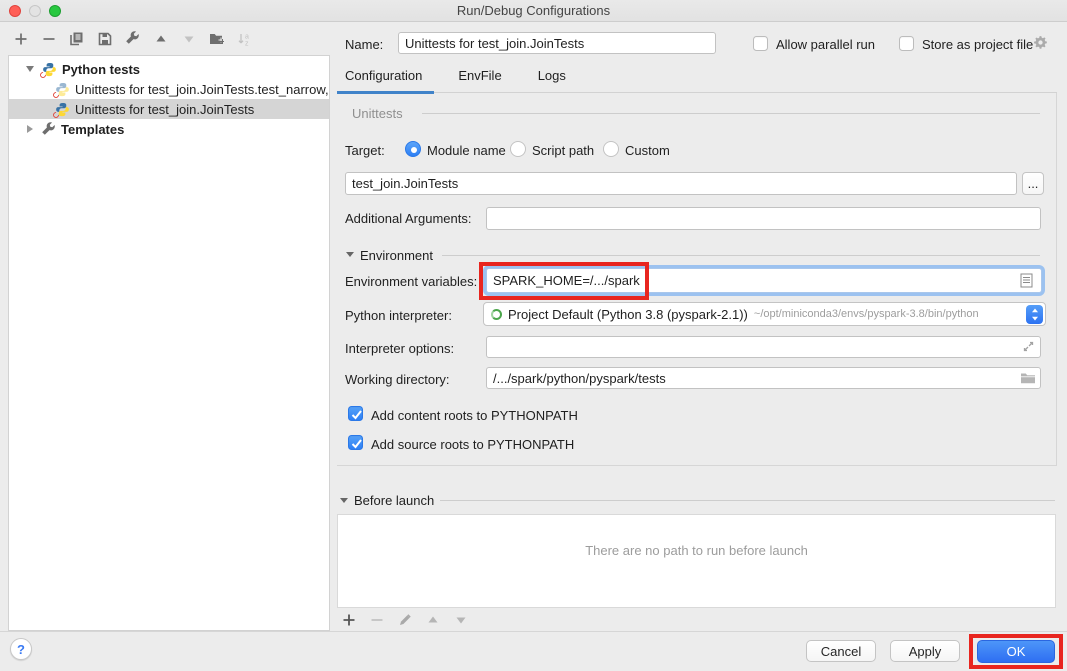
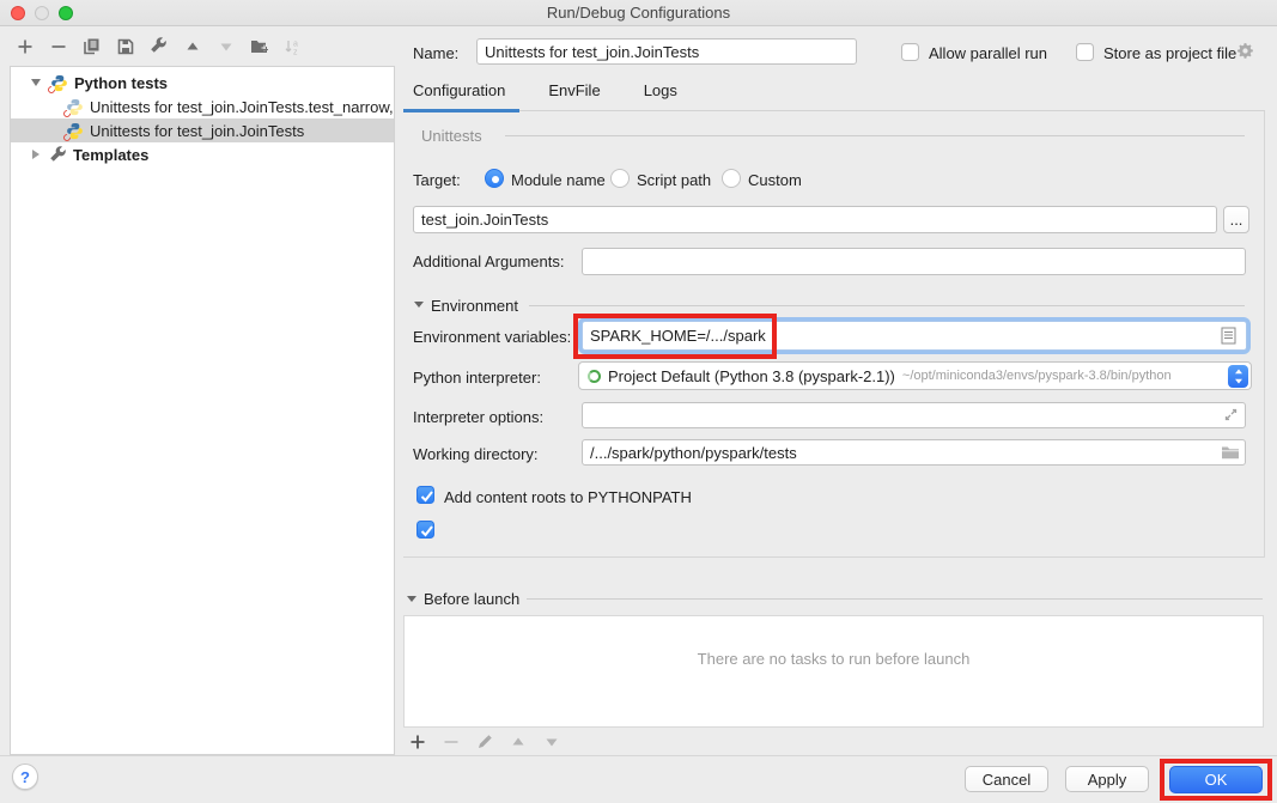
  Run/Debug Configurations
  Python tests
  Unittests for test_join.JoinTests.test_narrow,
  Unittests for test_join.JoinTests
  Templates
  Name:
  Unittests for test_join.JoinTests
  Allow parallel run
  Store as project file
  Configuration
  EnvFile
  Logs
  Unittests
  Target:
  Module name
  Script path
  Custom
  test_join.JoinTests
  ...
  Additional Arguments:
  Environment
  Environment variables:
  SPARK_HOME=/.../spark
  Python interpreter:
  Project Default (Python 3.8 (pyspark-2.1))
  ~/opt/miniconda3/envs/pyspark-3.8/bin/python
  Interpreter options:
  Working directory:
  /.../spark/python/pyspark/tests
  Add content roots to PYTHONPATH
- Add source roots to PYTHONPATH
  Before launch
- There are no path to run before launch
+ There are no tasks to run before launch
  ?
  Cancel
  Apply
  OK
